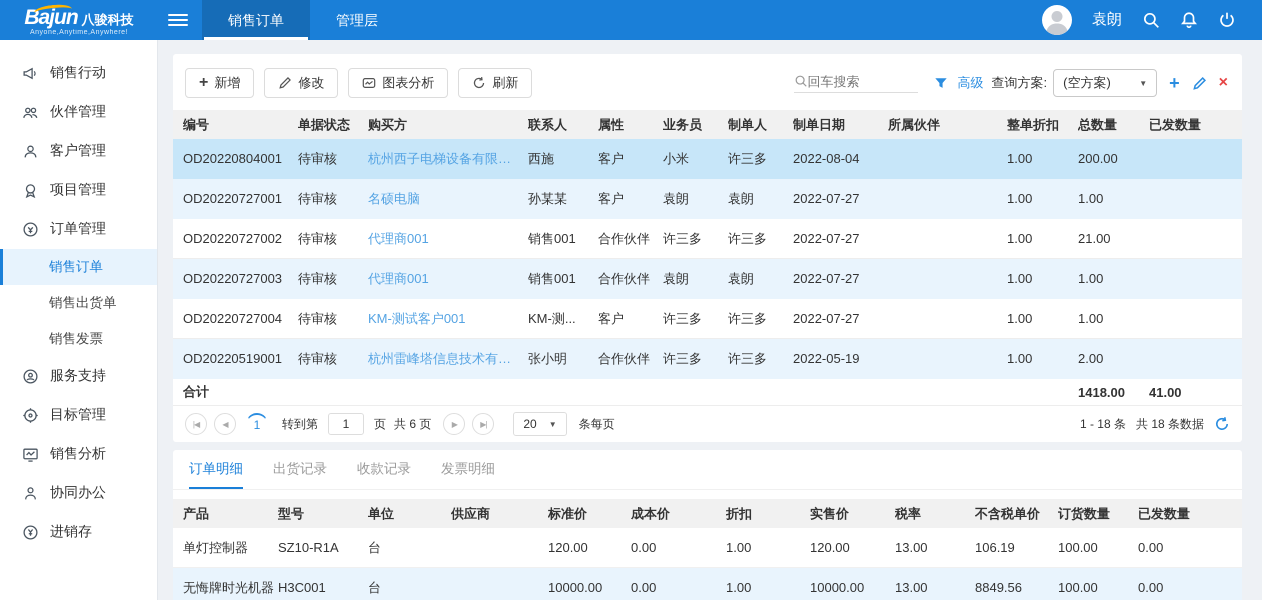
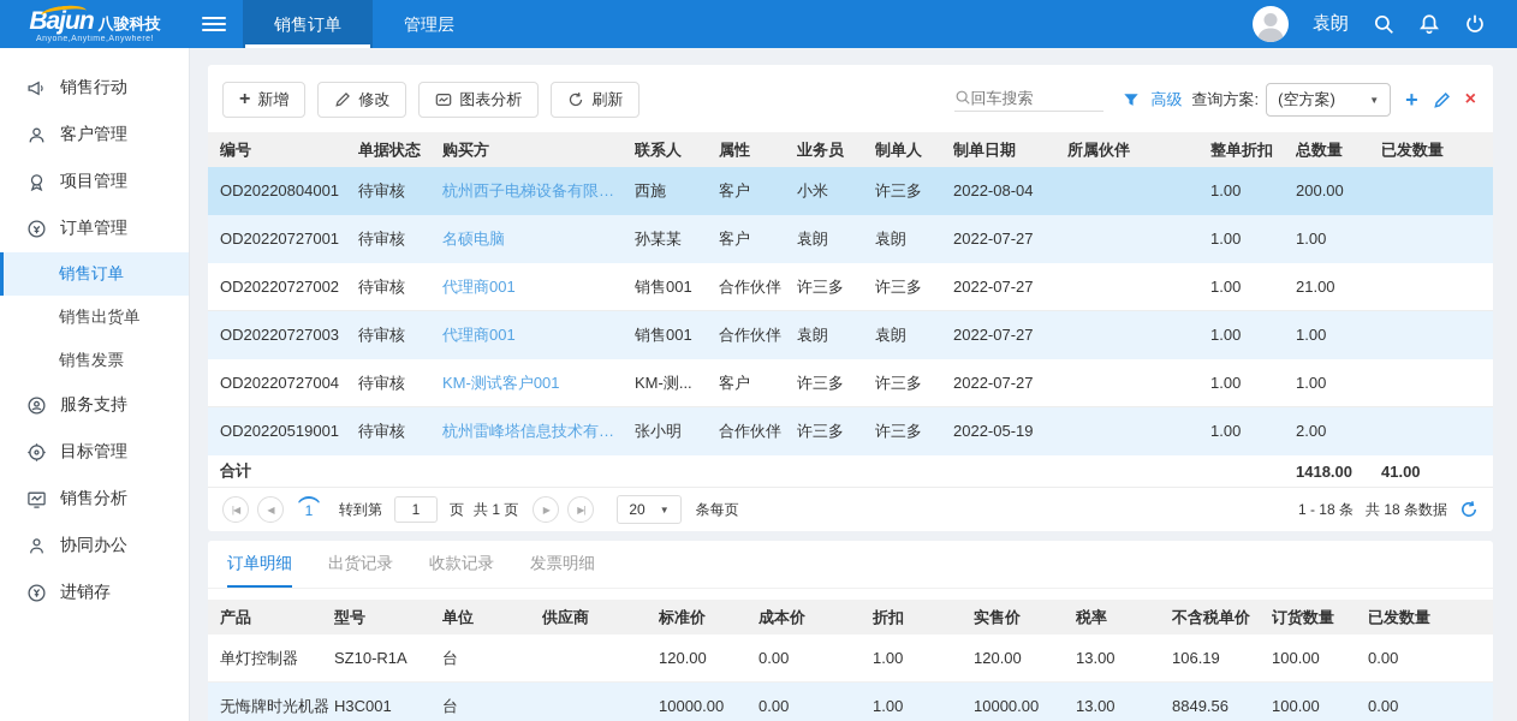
  Bajun
  八骏科技
  销售订单
  管理层
  袁朗
  销售行动
- 伙伴管理
  客户管理
  项目管理
  订单管理
  销售订单
  销售出货单
  销售发票
  服务支持
  目标管理
  销售分析
  协同办公
  进销存
  +
  新增
  修改
  图表分析
  刷新
  回车搜索
  高级
  查询方案:
  (空方案)
  ▼
  +
  ×
  编号
  单据状态
  购买方
  联系人
  属性
  业务员
  制单人
  制单日期
  所属伙伴
  整单折扣
  总数量
  已发数量
  OD20220804001
  待审核
  杭州西子电梯设备有限公司
  西施
  客户
  小米
  许三多
  2022-08-04
  1.00
  200.00
  OD20220727001
  待审核
  名硕电脑
  孙某某
  客户
  袁朗
  袁朗
  2022-07-27
  1.00
  1.00
  OD20220727002
  待审核
  代理商001
  销售001
  合作伙伴
  许三多
  许三多
  2022-07-27
  1.00
  21.00
  OD20220727003
  待审核
  代理商001
  销售001
  合作伙伴
  袁朗
  袁朗
  2022-07-27
  1.00
  1.00
  OD20220727004
  待审核
  KM-测试客户001
  KM-测...
  客户
  许三多
  许三多
  2022-07-27
  1.00
  1.00
  OD20220519001
  待审核
  杭州雷峰塔信息技术有限公
  张小明
  合作伙伴
  许三多
  许三多
  2022-05-19
  1.00
  2.00
  合计
  1418.00
  41.00
  |◀
  ◀
  1
  转到第
  1
  页
- 共 6 页
+ 共 1 页
  ▶
  ▶|
  20
  ▼
  条每页
  1 - 18 条
  共 18 条数据
  订单明细
  出货记录
  收款记录
  发票明细
  产品
  型号
  单位
  供应商
  标准价
  成本价
  折扣
  实售价
  税率
  不含税单价
  订货数量
  已发数量
  单灯控制器
  SZ10-R1A
  台
  120.00
  0.00
  1.00
  120.00
  13.00
  106.19
  100.00
  0.00
  无悔牌时光机器
  H3C001
  台
  10000.00
  0.00
  1.00
  10000.00
  13.00
  8849.56
  100.00
  0.00
